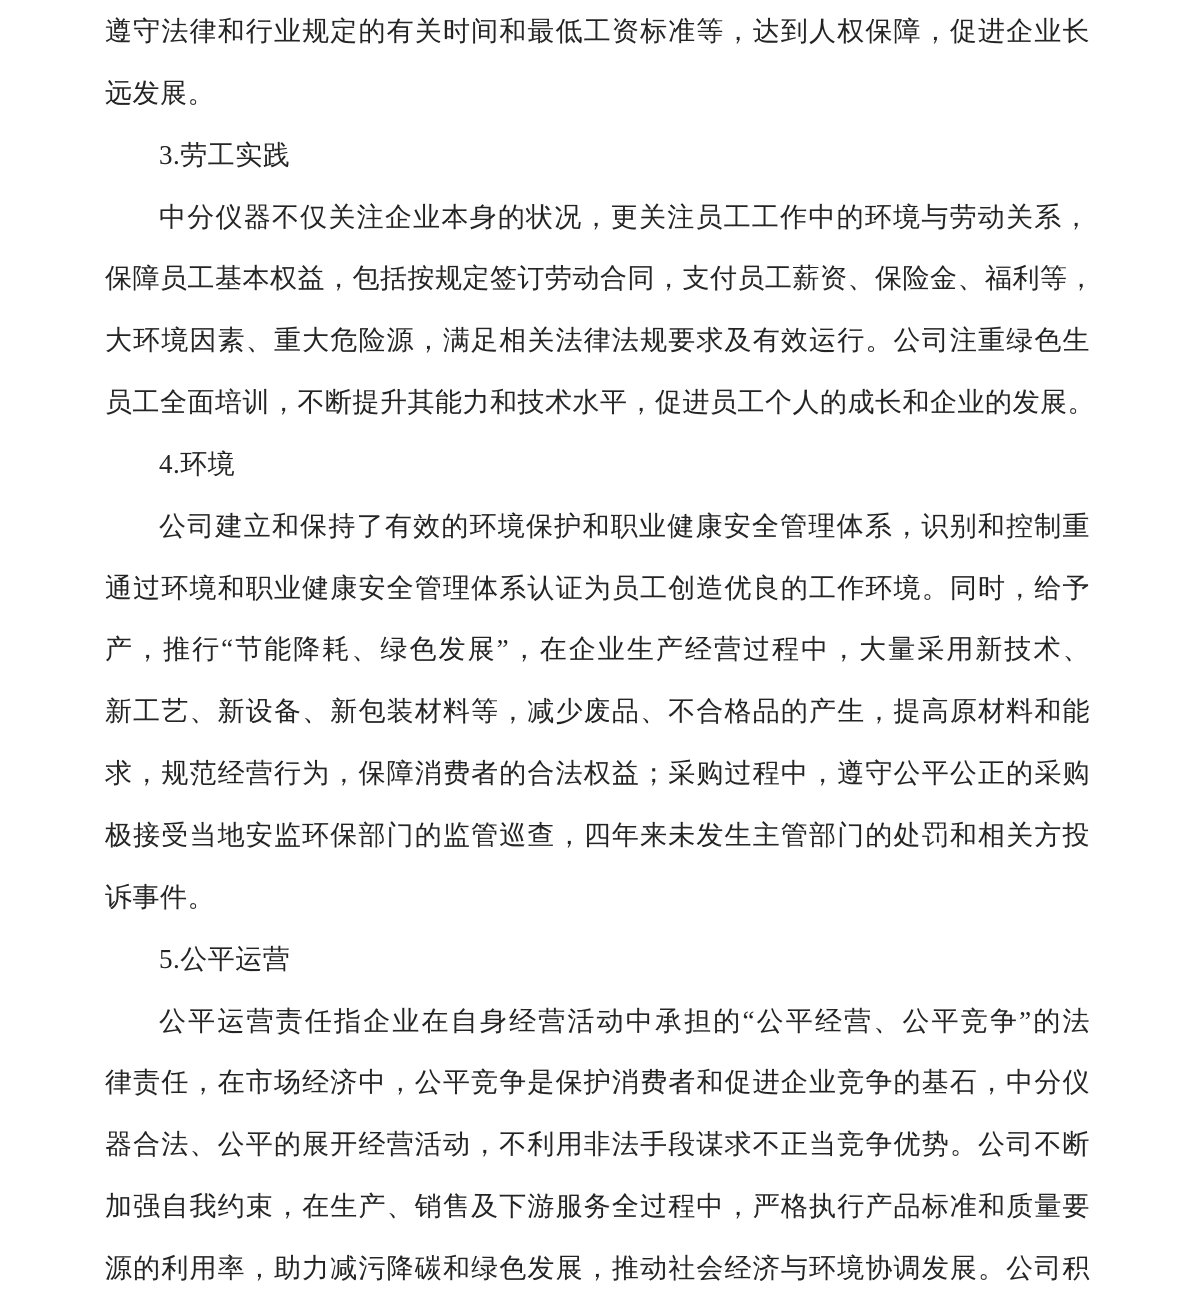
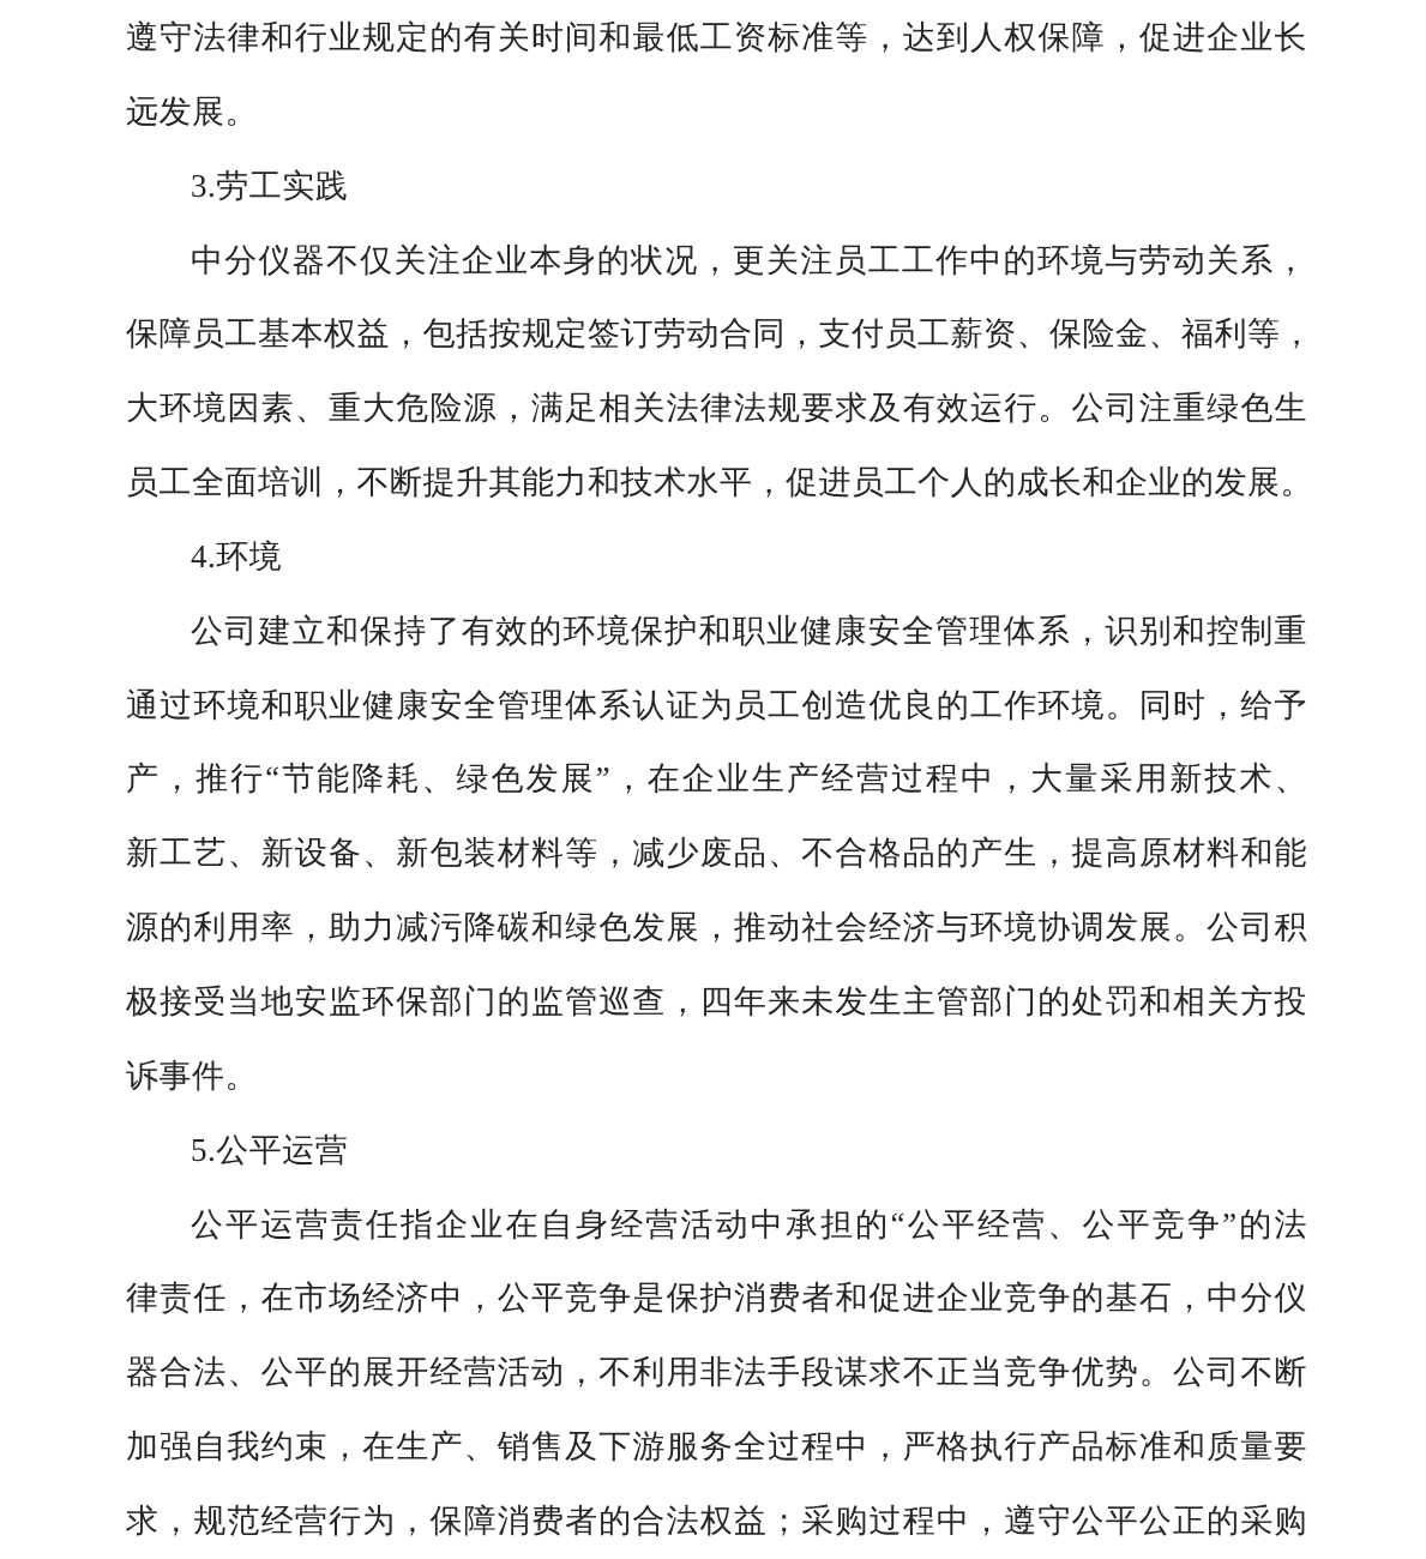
  遵守法律和行业规定的有关时间和最低工资标准等，达到人权保障，促进企业长
  远发展。
  3.劳工实践
  中分仪器不仅关注企业本身的状况，更关注员工工作中的环境与劳动关系，
  保障员工基本权益，包括按规定签订劳动合同，支付员工薪资、保险金、福利等，
  大环境因素、重大危险源，满足相关法律法规要求及有效运行。公司注重绿色生
  员工全面培训，不断提升其能力和技术水平，促进员工个人的成长和企业的发展。
  4.环境
  公司建立和保持了有效的环境保护和职业健康安全管理体系，识别和控制重
  通过环境和职业健康安全管理体系认证为员工创造优良的工作环境。同时，给予
  产，推行“节能降耗、绿色发展”，在企业生产经营过程中，大量采用新技术、
  新工艺、新设备、新包装材料等，减少废品、不合格品的产生，提高原材料和能
- 求，规范经营行为，保障消费者的合法权益；采购过程中，遵守公平公正的采购
+ 源的利用率，助力减污降碳和绿色发展，推动社会经济与环境协调发展。公司积
  极接受当地安监环保部门的监管巡查，四年来未发生主管部门的处罚和相关方投
  诉事件。
  5.公平运营
  公平运营责任指企业在自身经营活动中承担的“公平经营、公平竞争”的法
  律责任，在市场经济中，公平竞争是保护消费者和促进企业竞争的基石，中分仪
  器合法、公平的展开经营活动，不利用非法手段谋求不正当竞争优势。公司不断
  加强自我约束，在生产、销售及下游服务全过程中，严格执行产品标准和质量要
- 源的利用率，助力减污降碳和绿色发展，推动社会经济与环境协调发展。公司积
+ 求，规范经营行为，保障消费者的合法权益；采购过程中，遵守公平公正的采购
